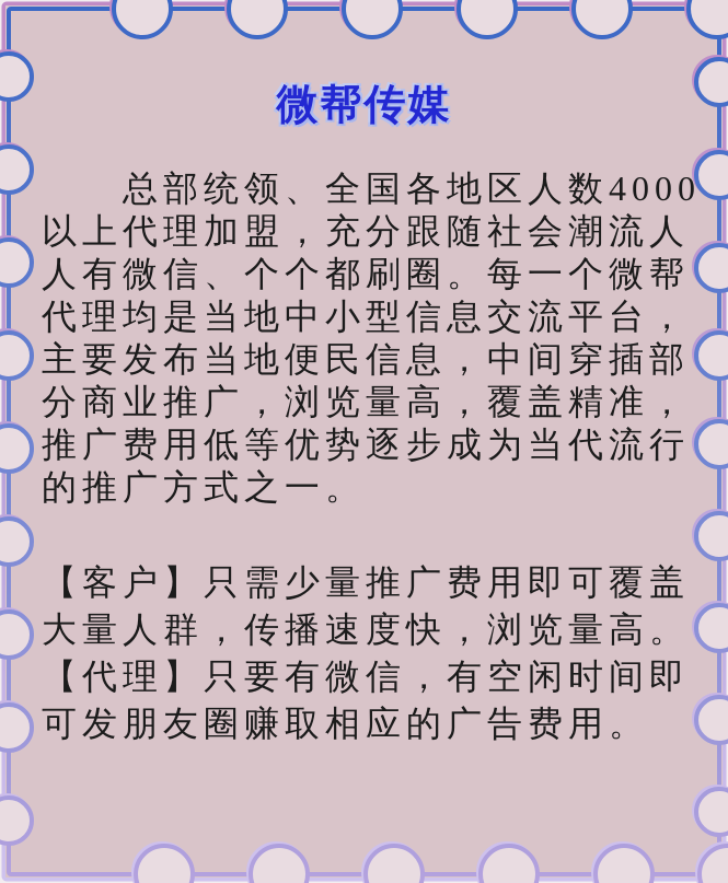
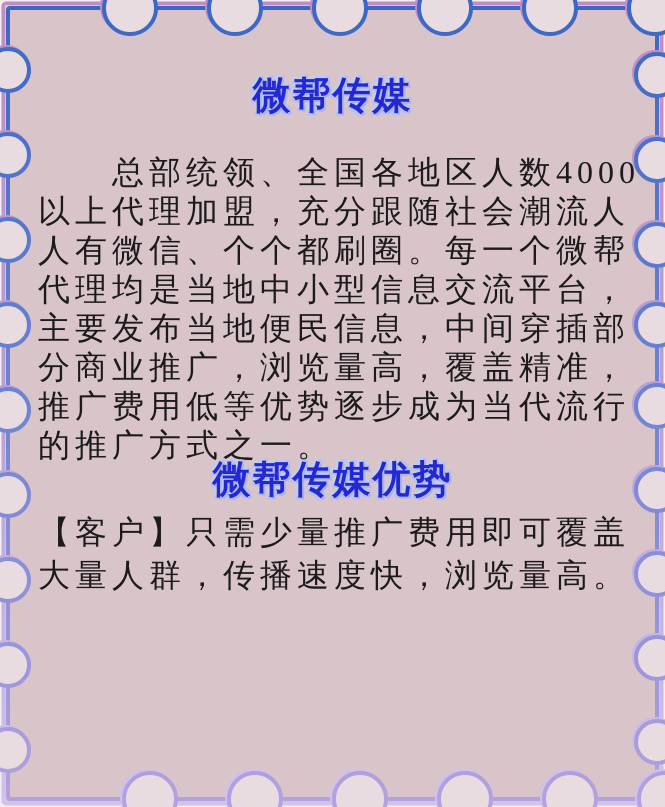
  微帮传媒
  总部统领、全国各地区人数4000
  以上代理加盟，充分跟随社会潮流人
  人有微信、个个都刷圈。每一个微帮
  代理均是当地中小型信息交流平台，
  主要发布当地便民信息，中间穿插部
  分商业推广，浏览量高，覆盖精准，
  推广费用低等优势逐步成为当代流行
  的推广方式之一。
+ 微帮传媒优势
  【客户】只需少量推广费用即可覆盖
  大量人群，传播速度快，浏览量高。
- 【代理】只要有微信，有空闲时间即
- 可发朋友圈赚取相应的广告费用。
